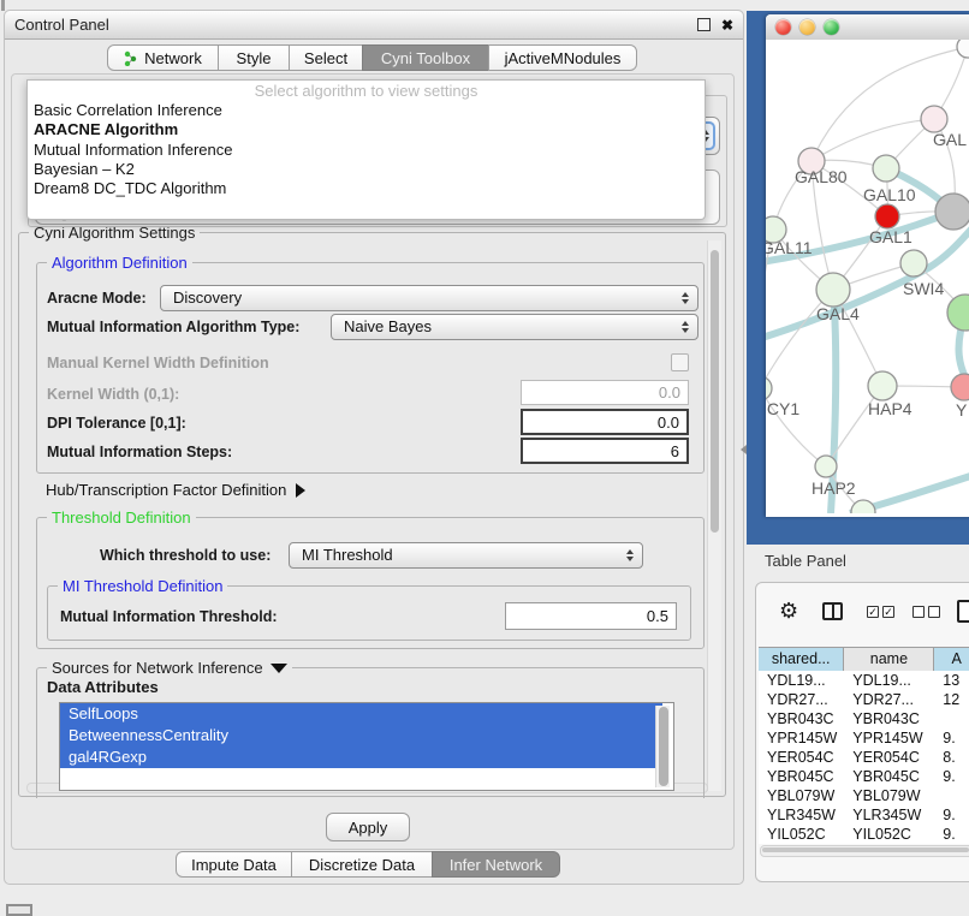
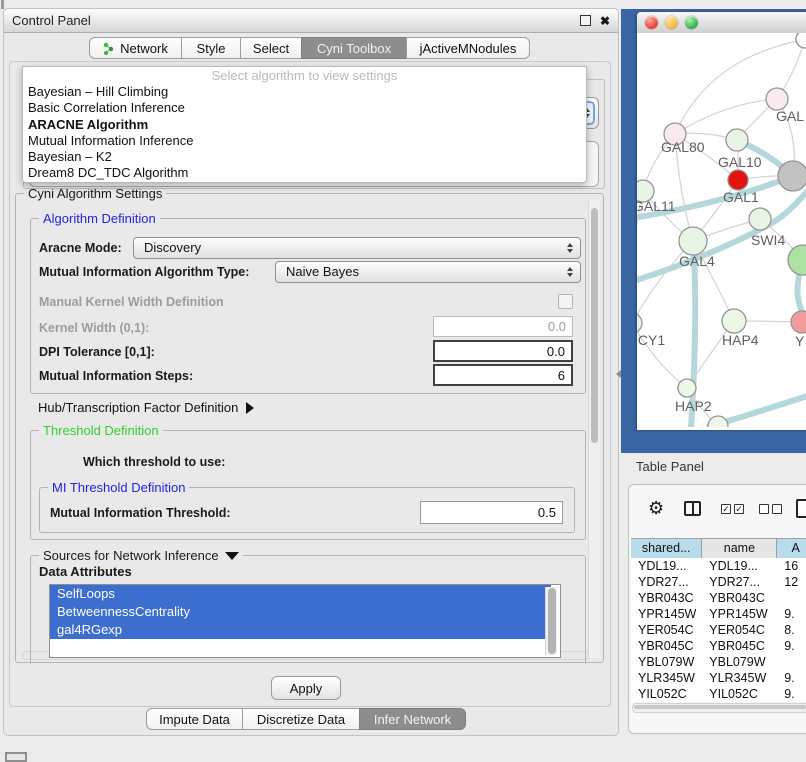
  Control Panel
  ✖
  Network
  Style
  Select
  Cyni Toolbox
  jActiveMNodules
  Cyni Algorithm Settings
  Algorithm Definition
  Aracne Mode:
  Discovery
  Mutual Information Algorithm Type:
  Naive Bayes
  Manual Kernel Width Definition
  Kernel Width (0,1):
  0.0
  DPI Tolerance [0,1]:
  0.0
  Mutual Information Steps:
  6
  Hub/Transcription Factor Definition
  Threshold Definition
  Which threshold to use:
- MI Threshold
  MI Threshold Definition
  Mutual Information Threshold:
  0.5
  Sources for Network Inference
  Data Attributes
  SelfLoops
  BetweennessCentrality
  gal4RGexp
  Apply
  Impute Data
  Discretize Data
  Infer Network
  Select algorithm to view settings
+ Bayesian – Hill Climbing
  Basic Correlation Inference
  ARACNE Algorithm
  Mutual Information Inference
  Bayesian – K2
  Dream8 DC_TDC Algorithm
  GAL
  GAL80
  GAL10
  GAL1
  GAL11
  SWI4
  GAL4
  CY1
  HAP4
  Y
  HAP2
  Table Panel
  ⚙
  ✓
  ✓
  shared...
  name
  A
  YDL19...
  YDL19...
- 13
+ 16
  YDR27...
  YDR27...
  12
  YBR043C
  YBR043C
  YPR145W
  YPR145W
  9.
  YER054C
  YER054C
  8.
  YBR045C
  YBR045C
  9.
  YBL079W
  YBL079W
  YLR345W
  YLR345W
  9.
  YIL052C
  YIL052C
  9.
